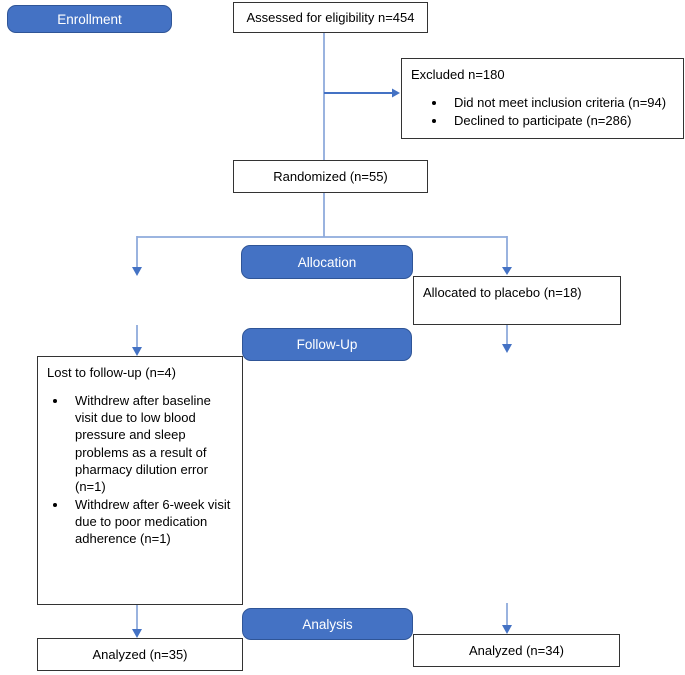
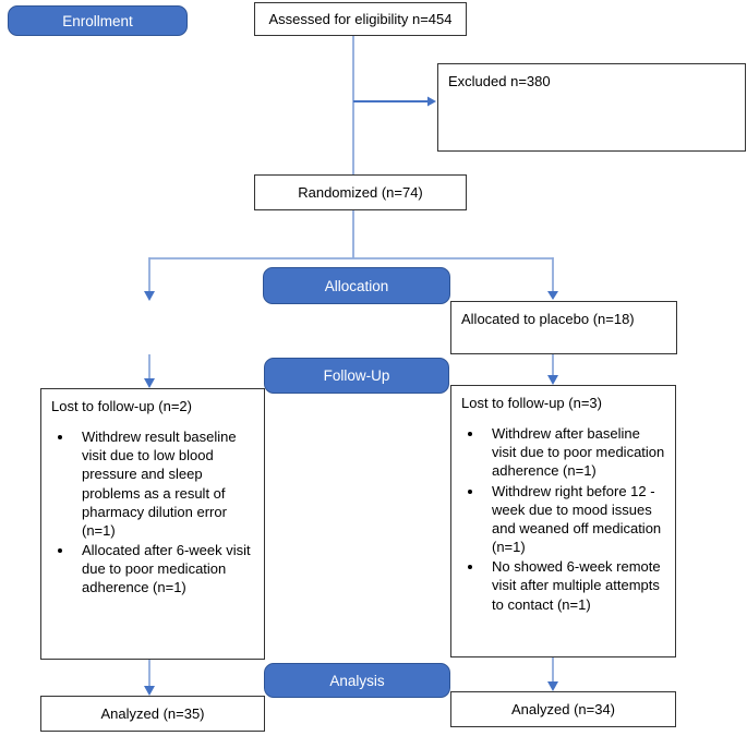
  Enrollment
  Assessed for eligibility n=454
- Excluded n=180
+ Excluded n=380
- Did not meet inclusion criteria (n=94)
- Declined to participate (n=286)
- Randomized (n=55)
+ Randomized (n=74)
  Allocation
  Allocated to placebo (n=18)
  Follow-Up
- Lost to follow-up (n=4)
+ Lost to follow-up (n=2)
- Withdrew after baseline visit due to low blood pressure and sleep problems as a result of pharmacy dilution error (n=1)
+ Withdrew result baseline visit due to low blood pressure and sleep problems as a result of pharmacy dilution error (n=1)
- Withdrew after 6-week visit due to poor medication adherence (n=1)
+ Allocated after 6-week visit due to poor medication adherence (n=1)
+ Lost to follow-up (n=3)
+ Withdrew after baseline visit due to poor medication adherence (n=1)
+ Withdrew right before 12 - week due to mood issues and weaned off medication (n=1)
+ No showed 6-week remote visit after multiple attempts to contact (n=1)
  Analysis
  Analyzed (n=35)
  Analyzed (n=34)
